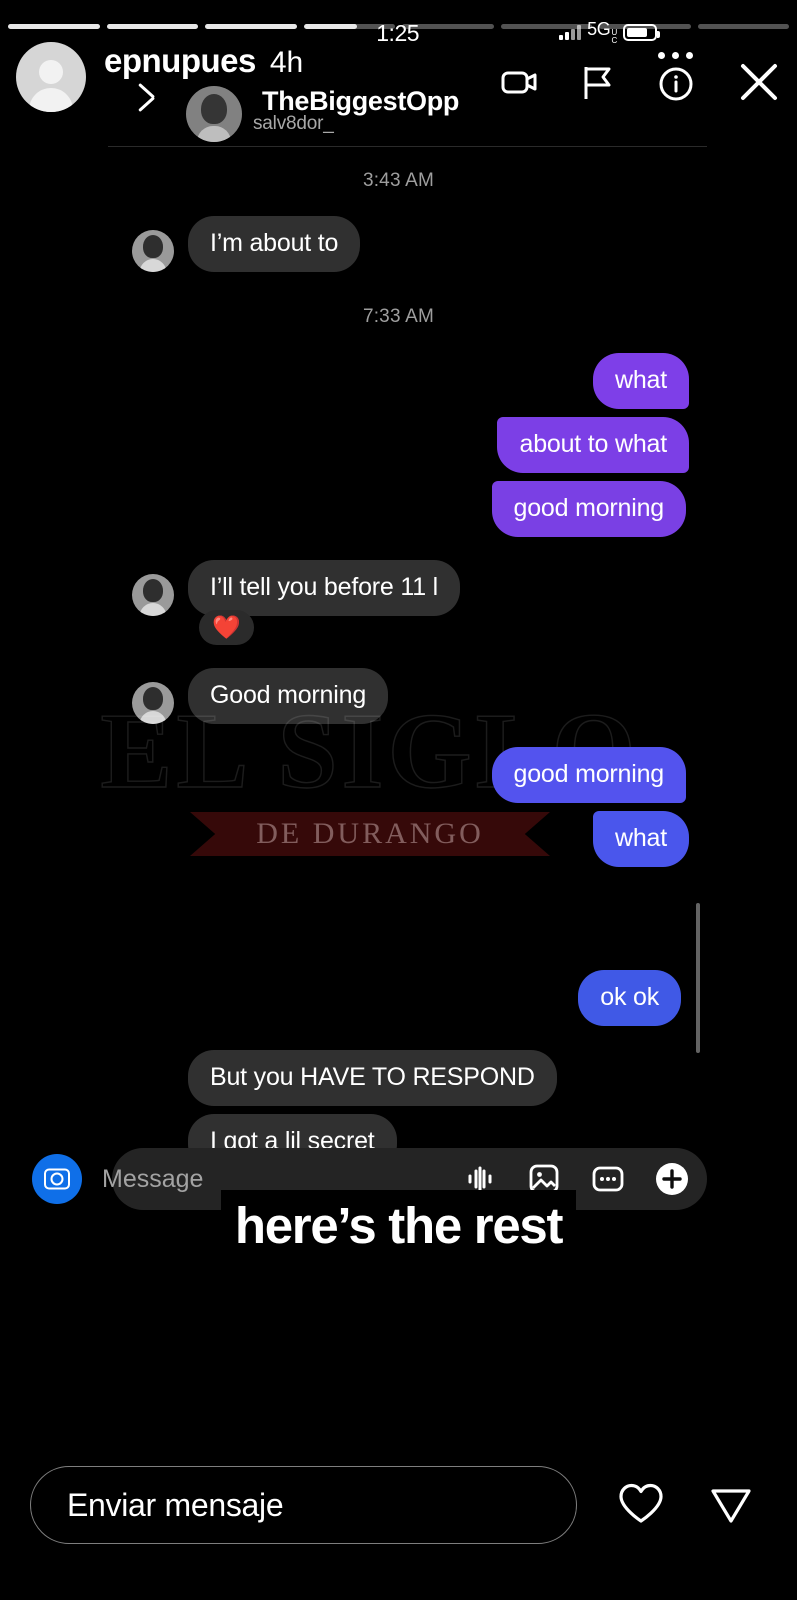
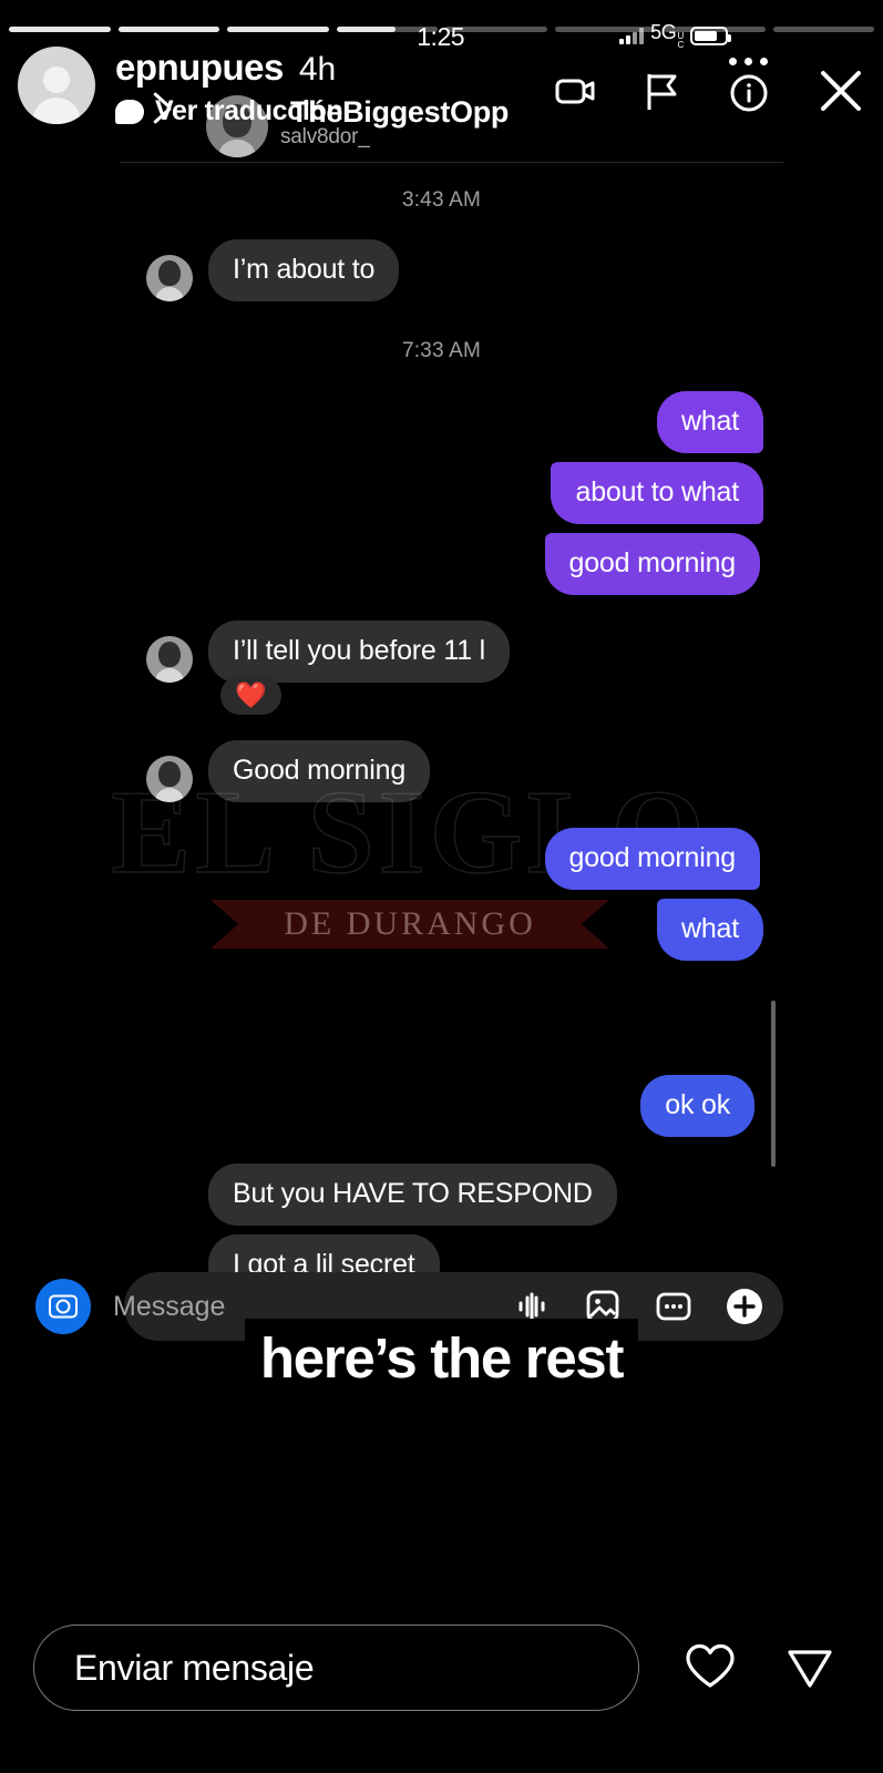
  1:25
  5G
  U
  C
  TheBiggestOpp
  salv8dor_
  3:43 AM
  I’m about to
  7:33 AM
  what
  about to what
  good morning
  I’ll tell you before 11 l
  ❤️
  Good morning
  EL SIG
  DE DURANGO
  good morning
  what
  ok ok
  But you HAVE TO RESPOND
  I got a lil secret
  Message
  epnupues
  4h
+ Ver traducción
  here’s the rest
  Enviar mensaje
